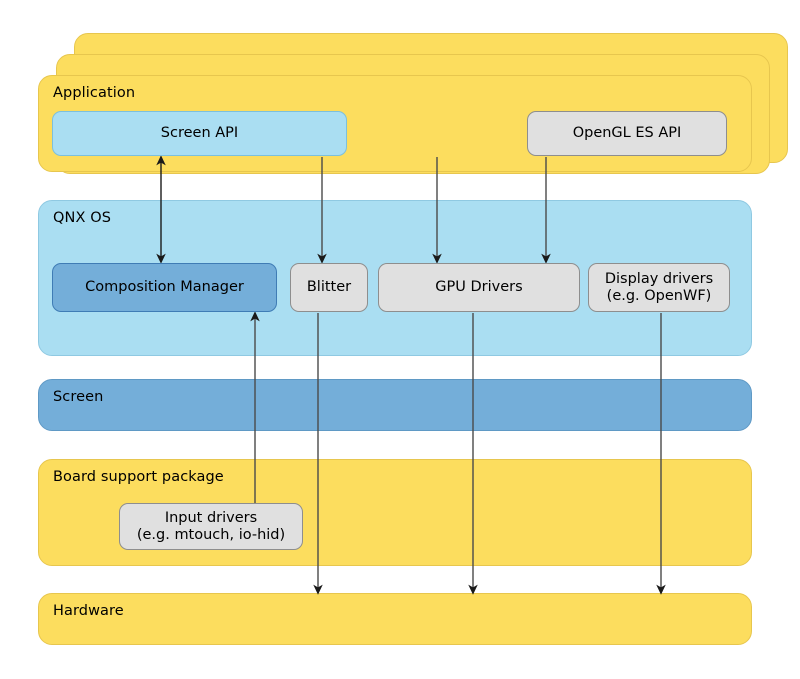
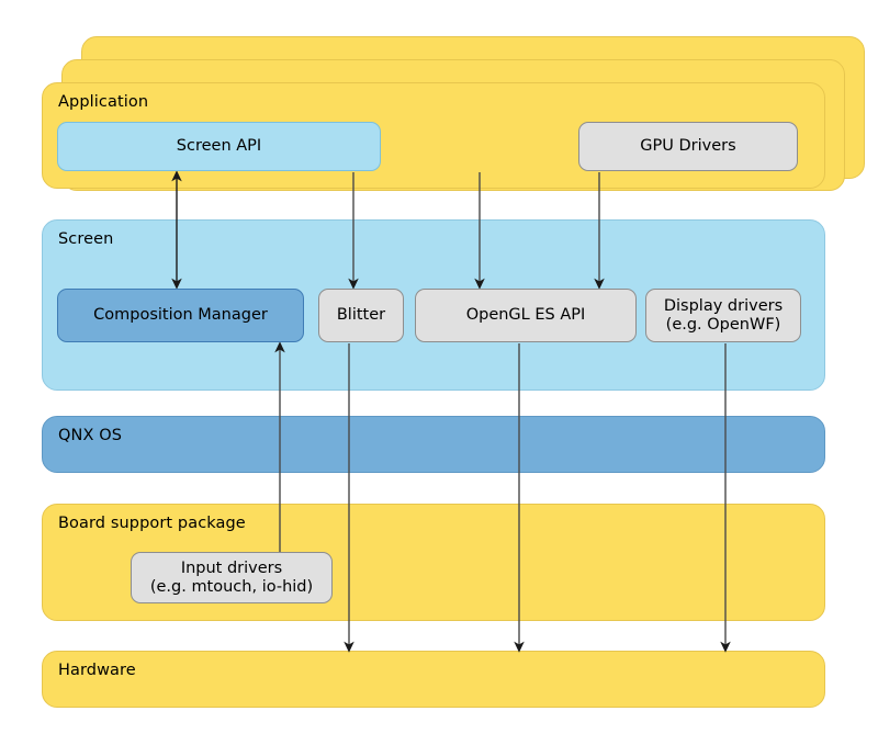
  Application
  Screen API
- OpenGL ES API
+ GPU Drivers
- QNX OS
+ Screen
  Composition Manager
  Blitter
- GPU Drivers
+ OpenGL ES API
  Display drivers
  (e.g. OpenWF)
- Screen
+ QNX OS
  Board support package
  Input drivers
  (e.g. mtouch, io-hid)
  Hardware
